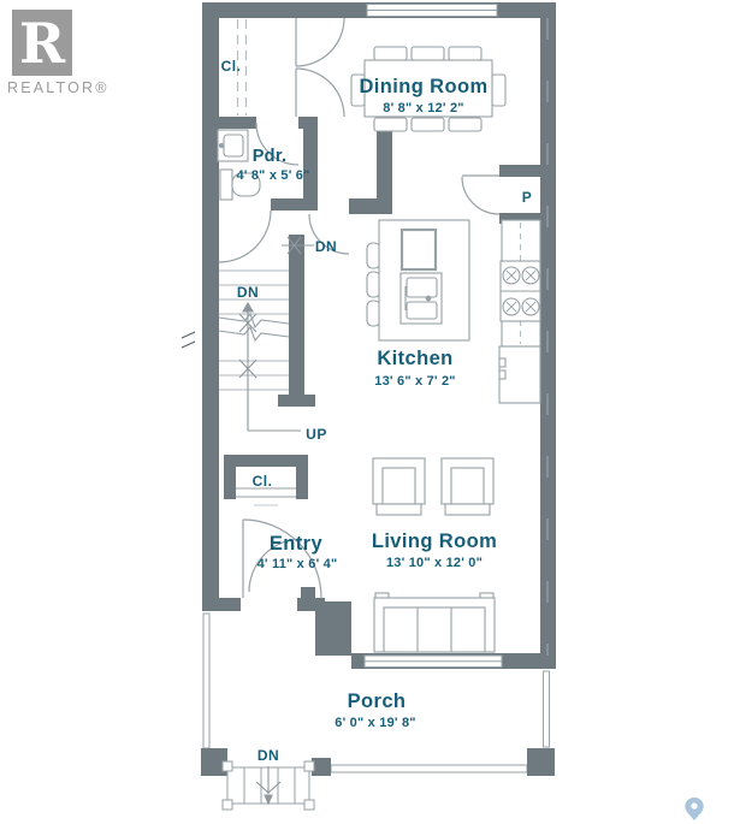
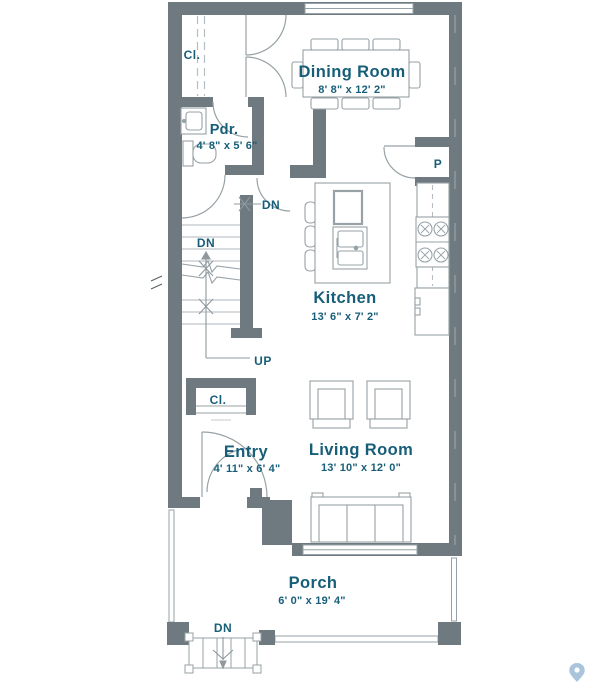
- R
- REALTOR®
  Dining Room
  8' 8" x 12' 2"
  Pdr.
  4' 8" x 5' 6"
  Kitchen
  13' 6" x 7' 2"
  Entry
  4' 11" x 6' 4"
  Living Room
  13' 10" x 12' 0"
  Porch
- 6' 0" x 19' 8"
+ 6' 0" x 19' 4"
  Cl.
  Cl.
  P
  DN
  DN
  UP
  DN
